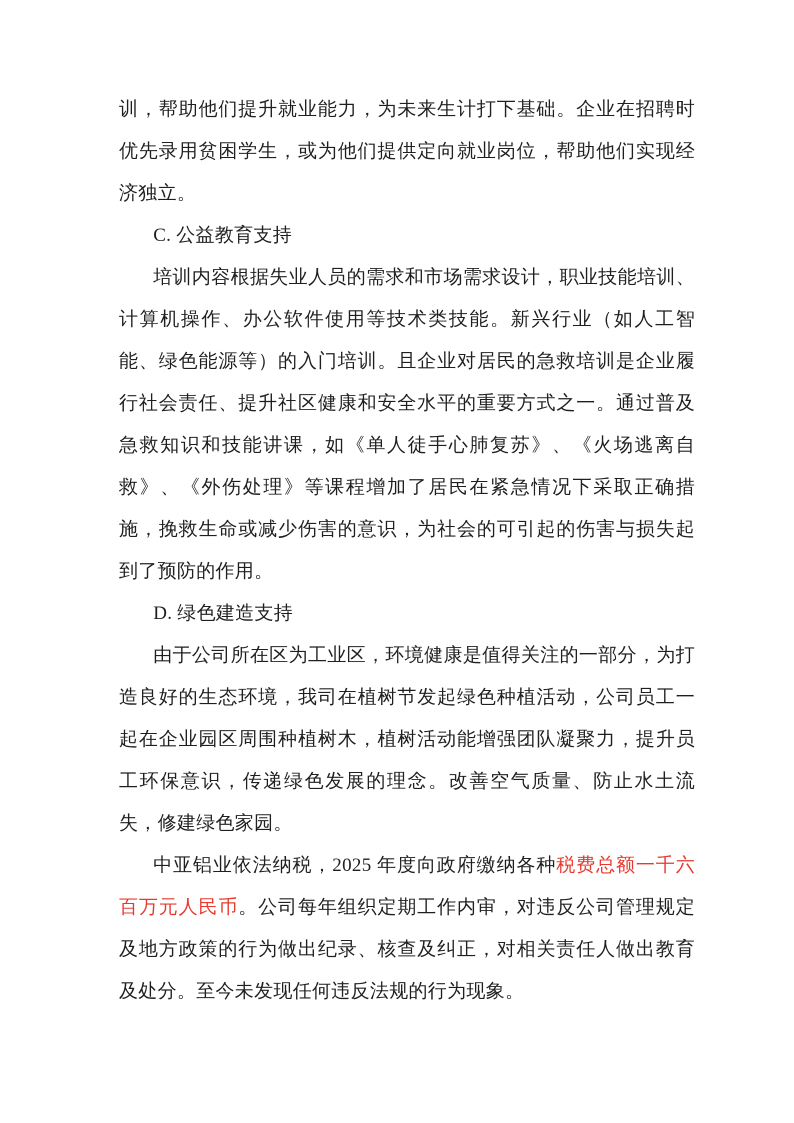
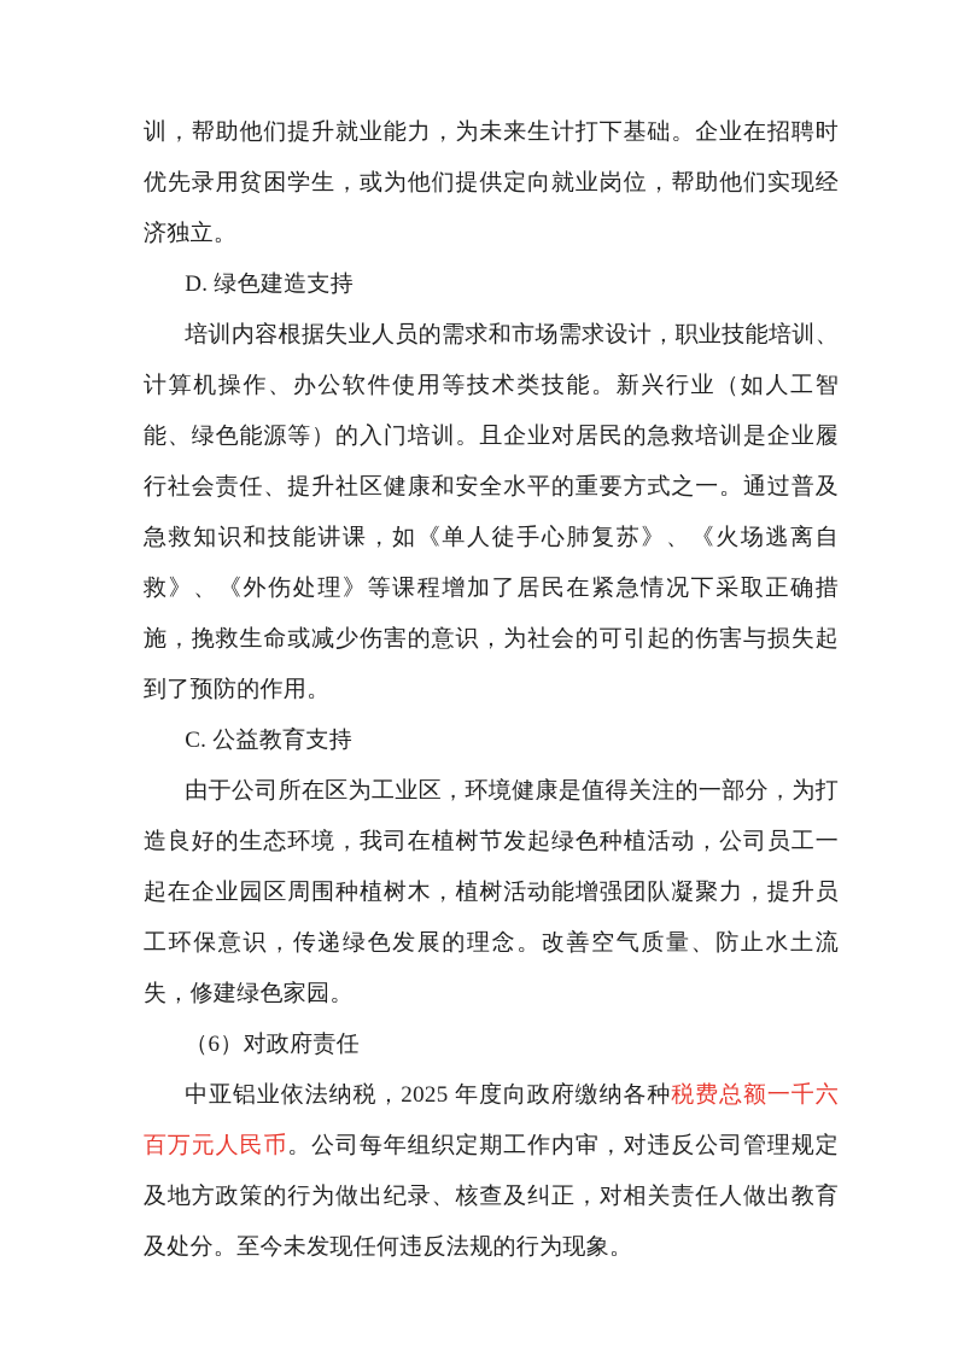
  训，帮助他们提升就业能力，为未来生计打下基础。企业在招聘时优先录用贫困学生，或为他们提供定向就业岗位，帮助他们实现经济独立。
- C. 公益教育支持
+ D. 绿色建造支持
  培训内容根据失业人员的需求和市场需求设计，职业技能培训、计算机操作、办公软件使用等技术类技能。新兴行业（如人工智能、绿色能源等）的入门培训。且企业对居民的急救培训是企业履行社会责任、提升社区健康和安全水平的重要方式之一。通过普及急救知识和技能讲课，如《单人徒手心肺复苏》、《火场逃离自救》、《外伤处理》等课程增加了居民在紧急情况下采取正确措施，挽救生命或减少伤害的意识，为社会的可引起的伤害与损失起到了预防的作用。
- D. 绿色建造支持
+ C. 公益教育支持
  由于公司所在区为工业区，环境健康是值得关注的一部分，为打造良好的生态环境，我司在植树节发起绿色种植活动，公司员工一起在企业园区周围种植树木，植树活动能增强团队凝聚力，提升员工环保意识，传递绿色发展的理念。改善空气质量、防止水土流失，修建绿色家园。
+ （6）对政府责任
  中亚铝业依法纳税，2025 年度向政府缴纳各种税费总额一千六百万元人民币。公司每年组织定期工作内审，对违反公司管理规定及地方政策的行为做出纪录、核查及纠正，对相关责任人做出教育及处分。至今未发现任何违反法规的行为现象。
